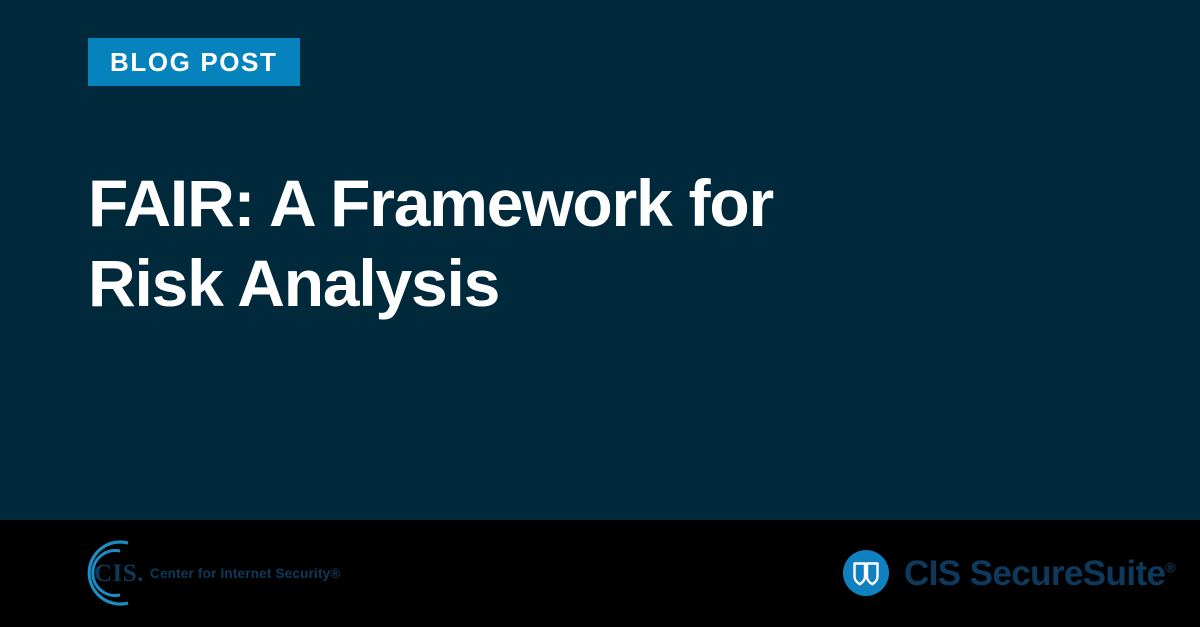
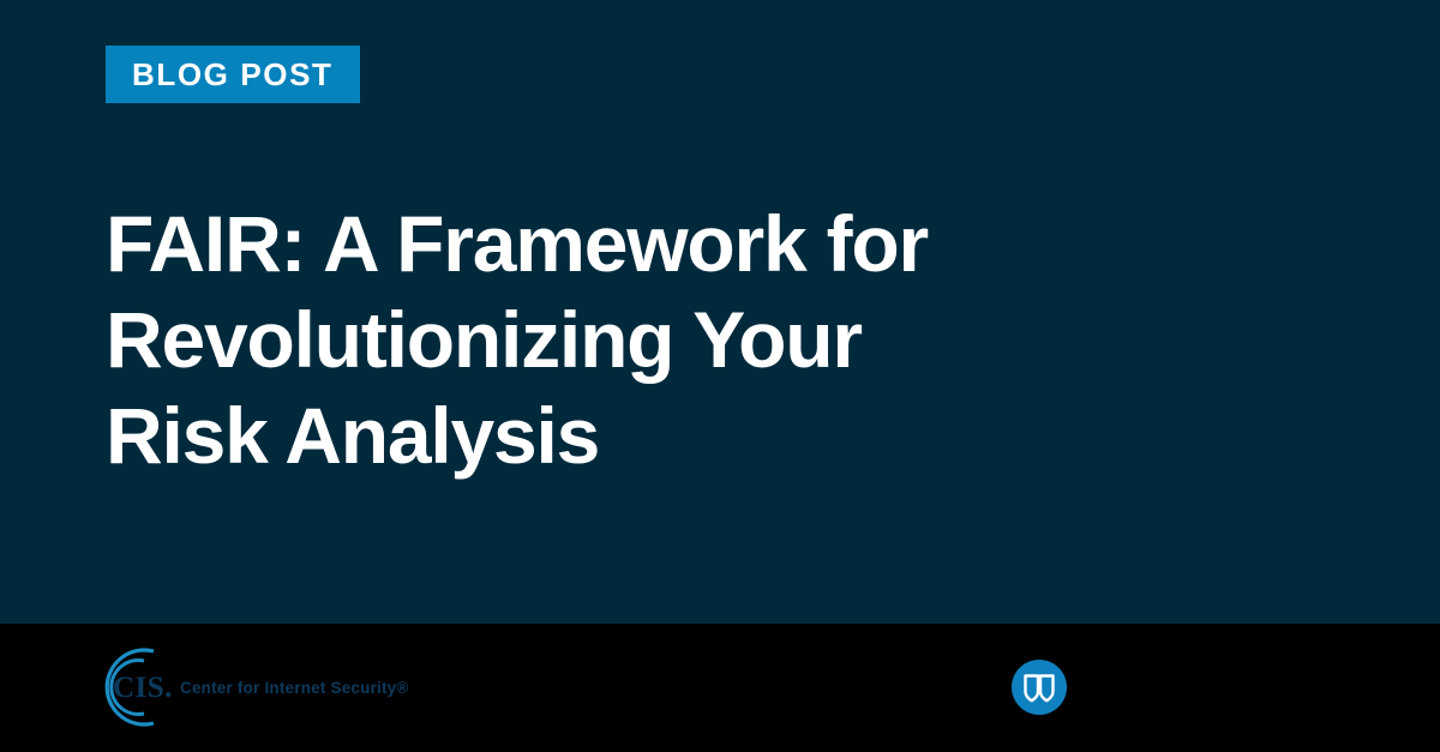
  BLOG POST
  FAIR: A Framework for
+ Revolutionizing Your
  Risk Analysis
  CIS.
  Center for Internet Security®
- CIS SecureSuite®
